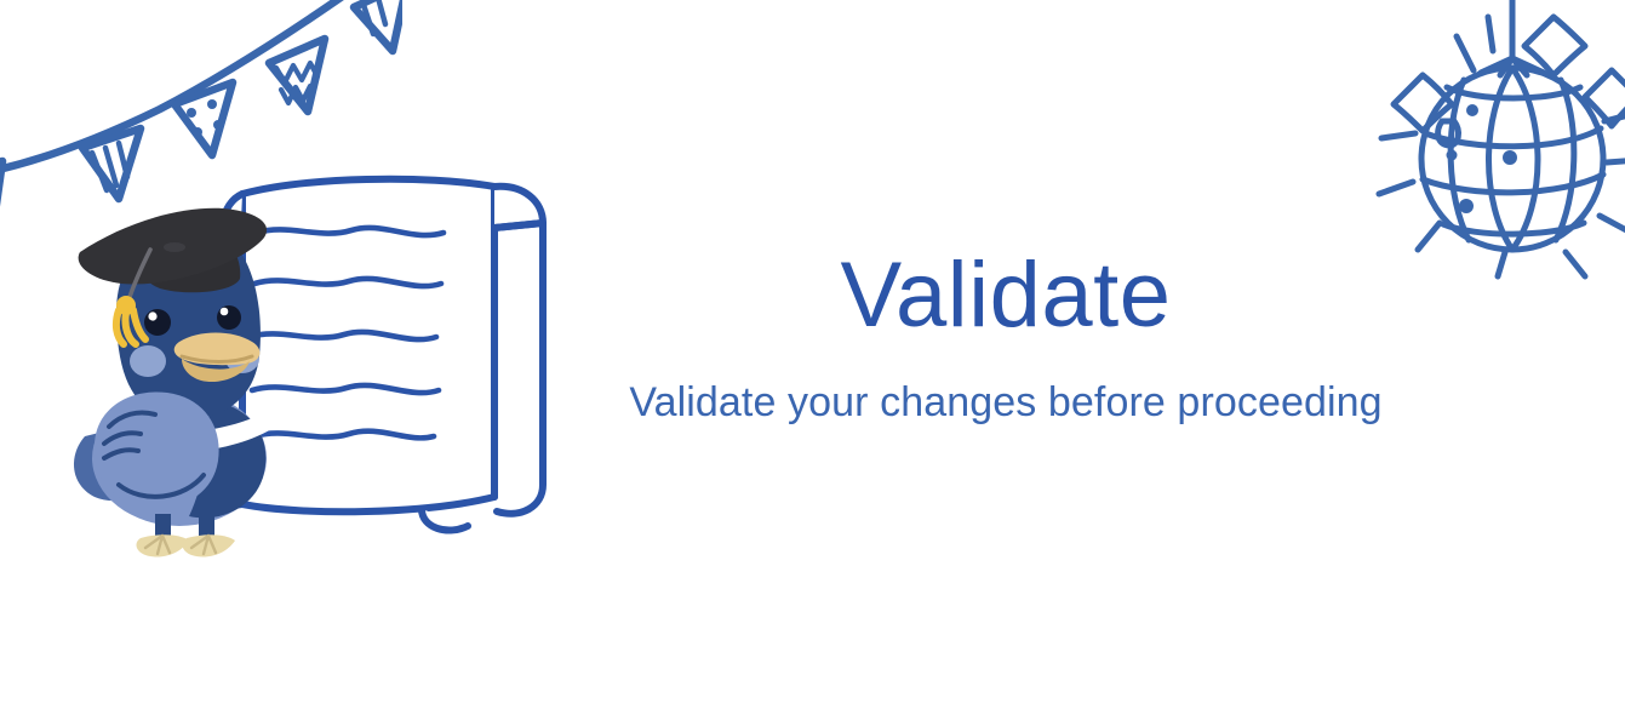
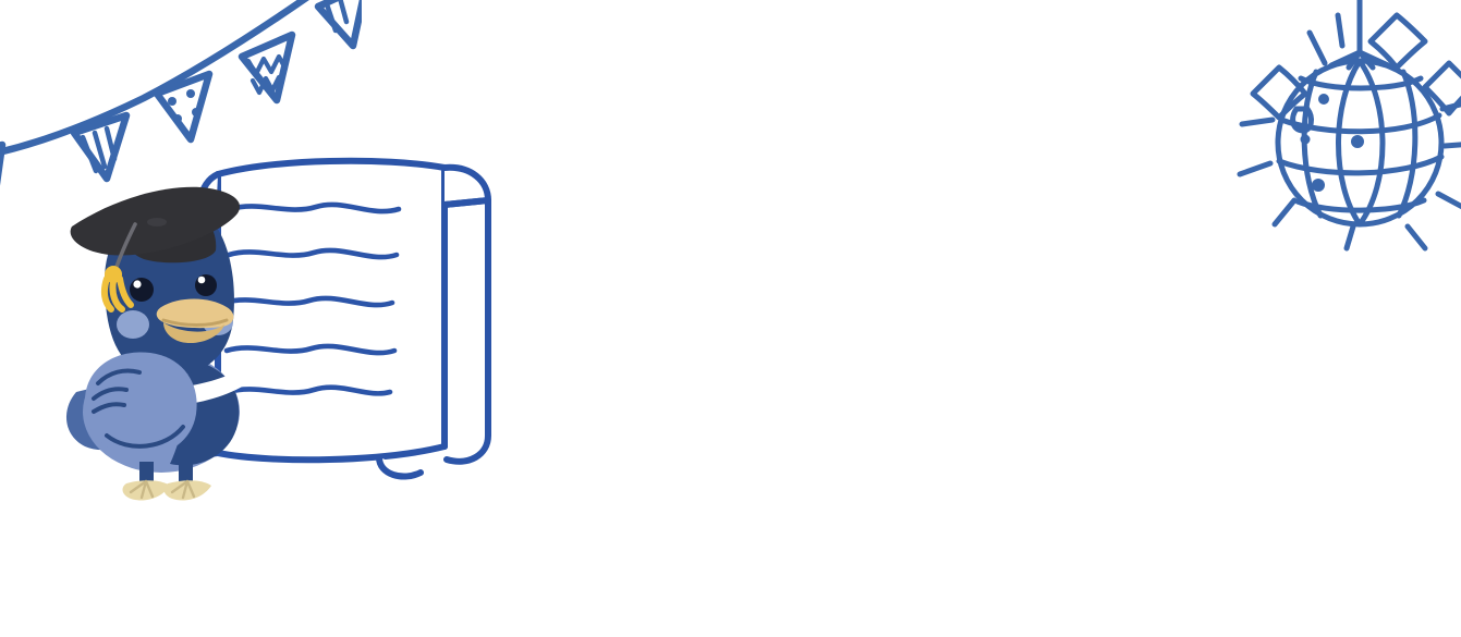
- Validate
- Validate your changes before proceeding
